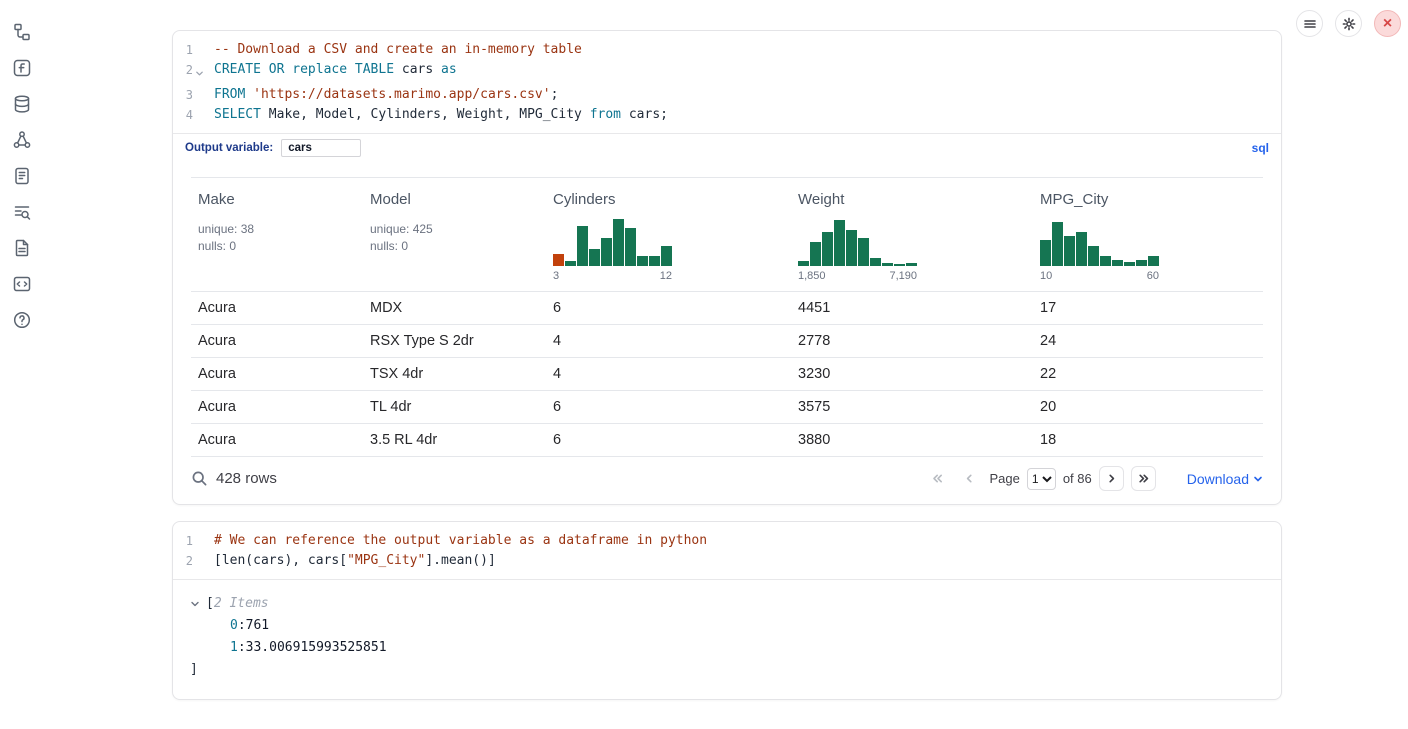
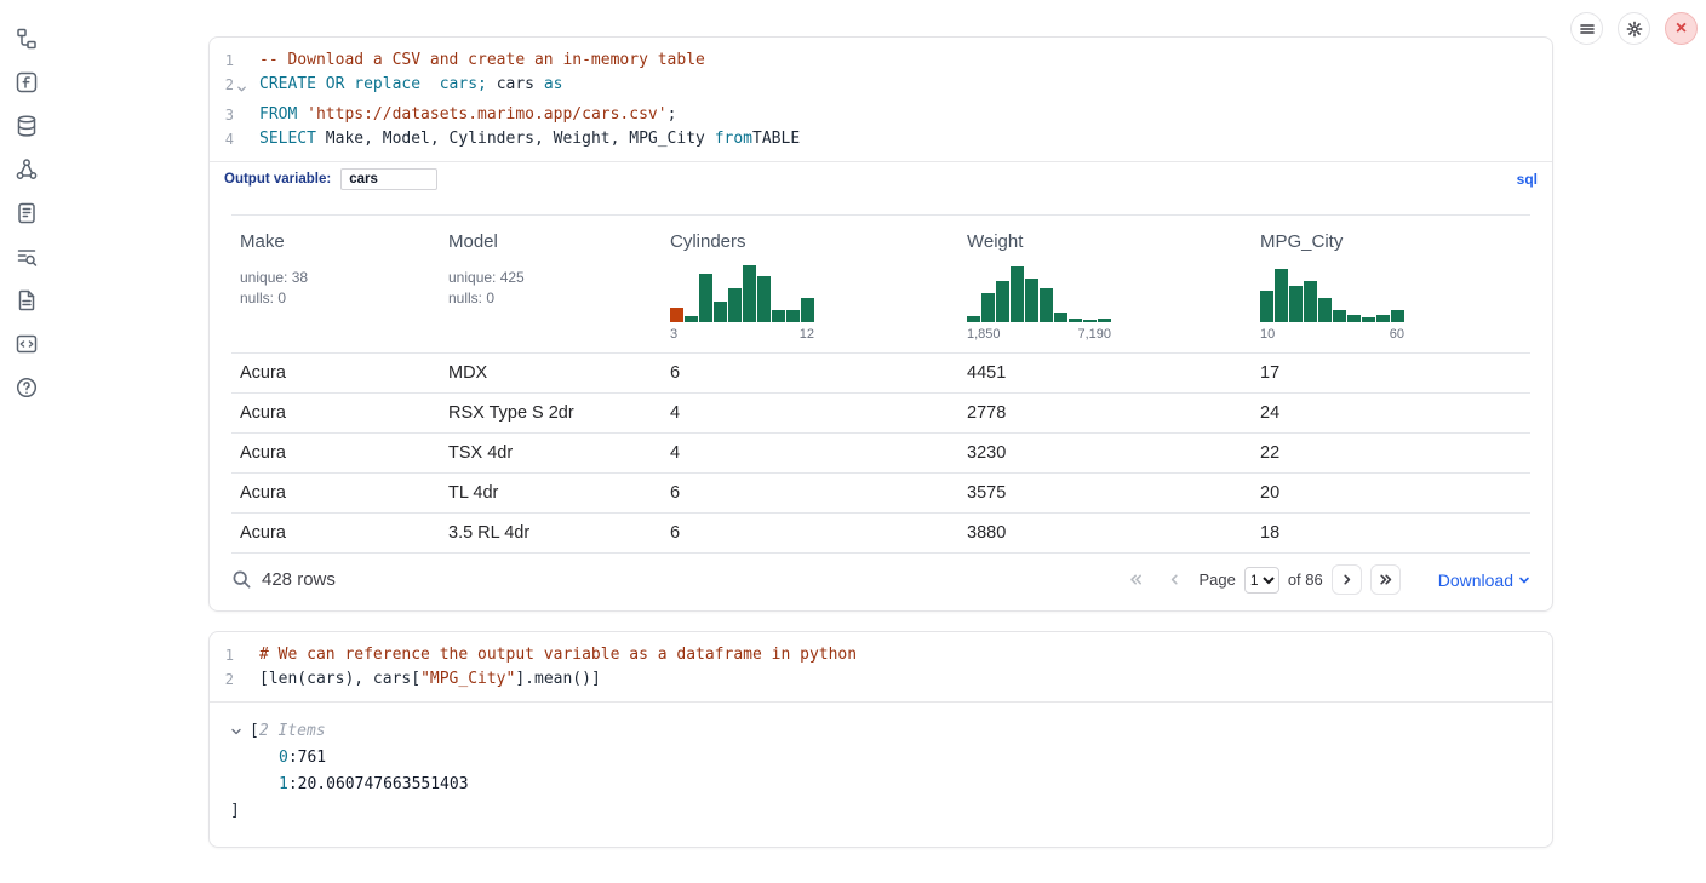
  ×
  1
  -- Download a CSV and create an in-memory table
  2
- CREATE OR replace TABLE cars as
+ CREATE OR replace cars; cars as
  3
  FROM 'https://datasets.marimo.app/cars.csv';
  4
- SELECT Make, Model, Cylinders, Weight, MPG_City from cars;
+ SELECT Make, Model, Cylinders, Weight, MPG_City fromTABLE
  Output variable:
  cars
  sql
  Makeunique: 38nulls: 0	Modelunique: 425nulls: 0	Cylinders3 12	Weight1,850 7,190	MPG_City10 60
  Acura	MDX	6	4451	17
  Acura	RSX Type S 2dr	4	2778	24
  Acura	TSX 4dr	4	3230	22
  Acura	TL 4dr	6	3575	20
  Acura	3.5 RL 4dr	6	3880	18
  428 rows
  Page
  1
  of 86
  Download
  1
  # We can reference the output variable as a dataframe in python
  2
  [len(cars), cars["MPG_City"].mean()]
  [
  2 Items
  0
  :
  761
  1
  :
- 33.006915993525851
+ 20.060747663551403
  ]
